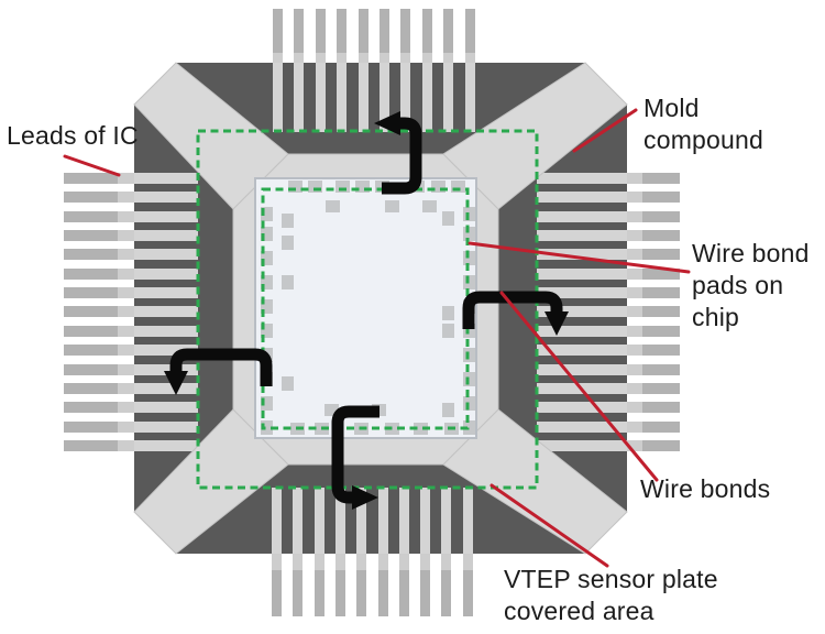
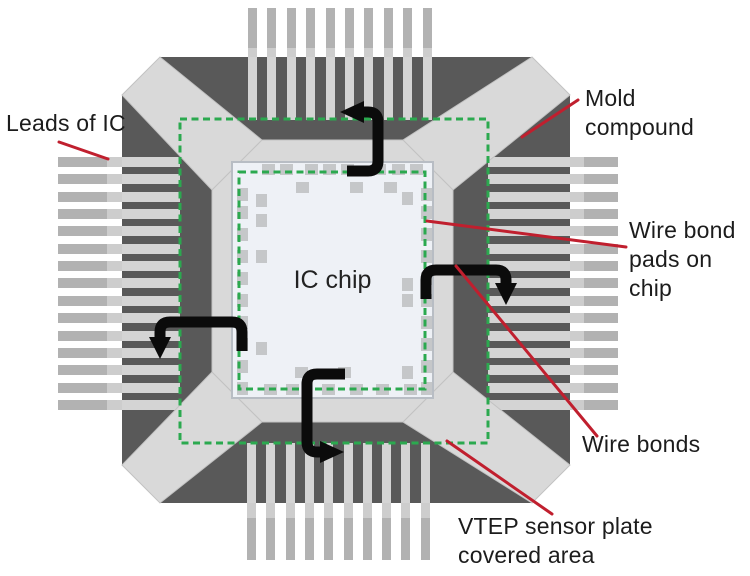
  Leads of IC
  Mold
  compound
  Wire bond
  pads on chip
  Wire bonds
  VTEP sensor plate
  covered area
+ IC chip
